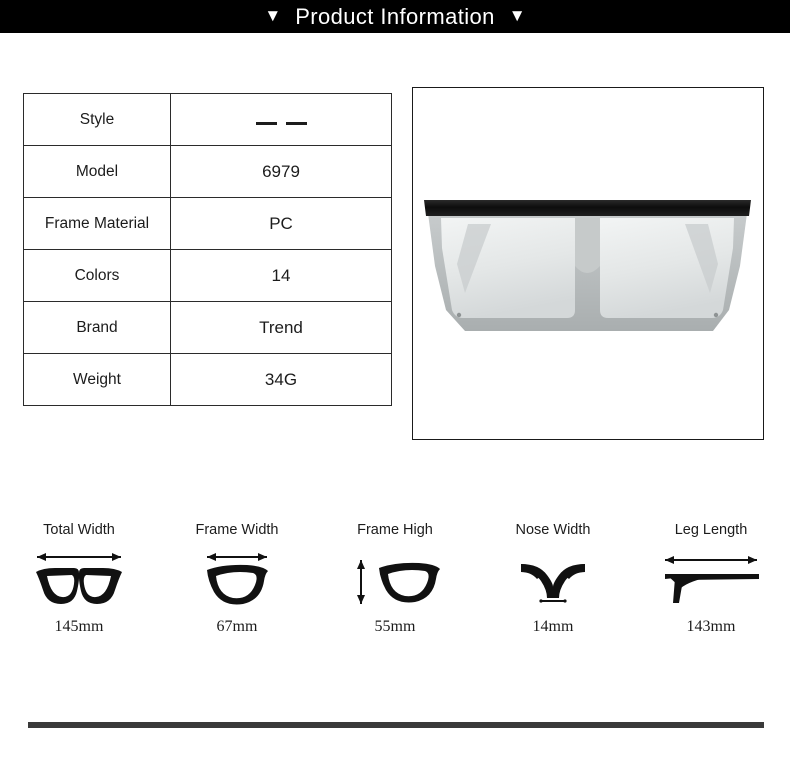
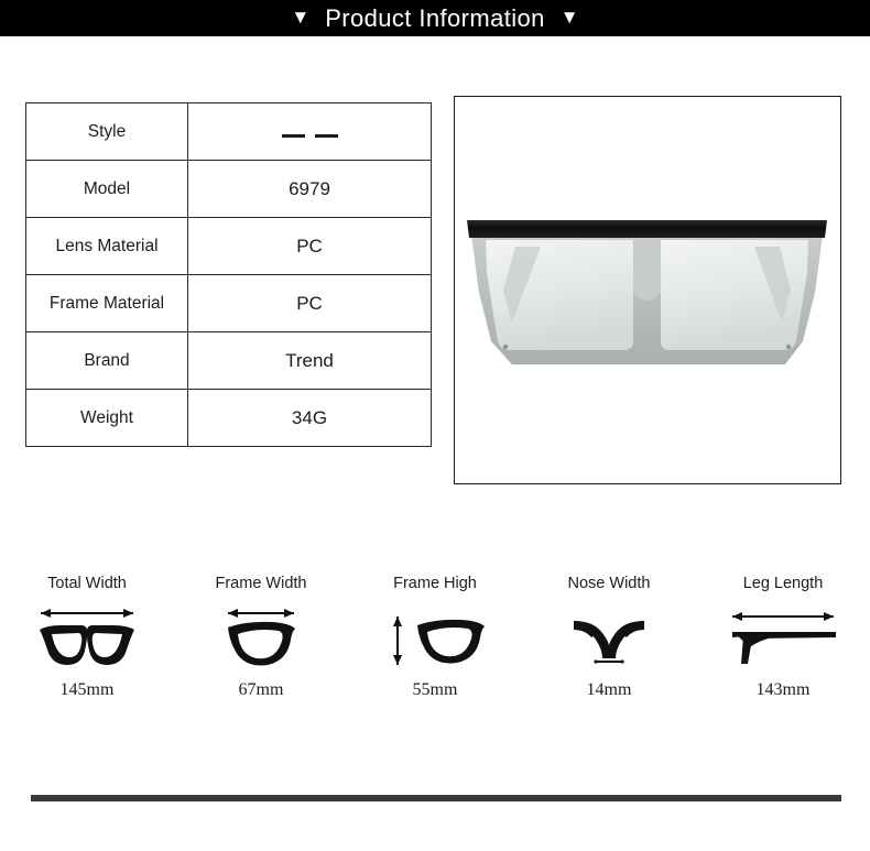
  ▼
  Product Information
  ▼
  Style
  Model	6979
+ Lens Material	PC
  Frame Material	PC
- Colors	14
  Brand	Trend
  Weight	34G
  Total Width
  145mm
  Frame Width
  67mm
  Frame High
  55mm
  Nose Width
  14mm
  Leg Length
  143mm
